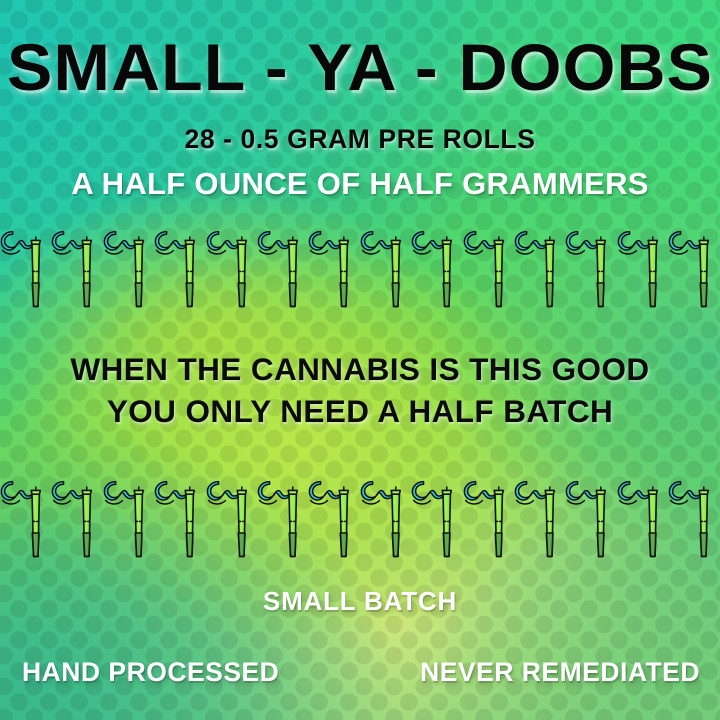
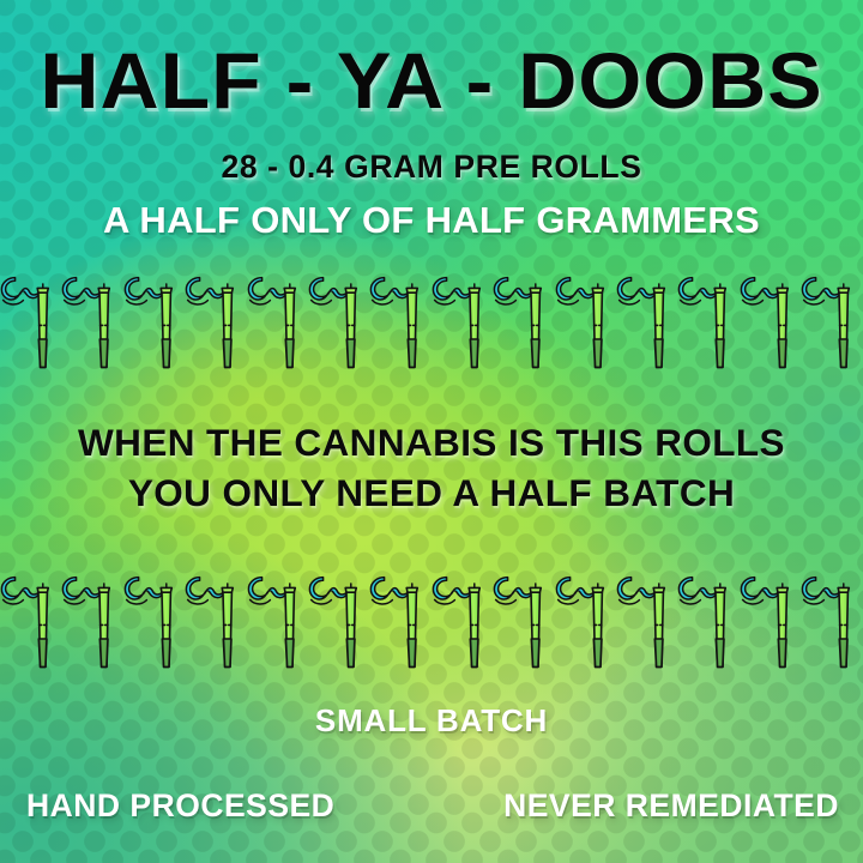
- SMALL - YA - DOOBS
+ HALF - YA - DOOBS
- 28 - 0.5 GRAM PRE ROLLS
+ 28 - 0.4 GRAM PRE ROLLS
- A HALF OUNCE OF HALF GRAMMERS
+ A HALF ONLY OF HALF GRAMMERS
- WHEN THE CANNABIS IS THIS GOOD
+ WHEN THE CANNABIS IS THIS ROLLS
  YOU ONLY NEED A HALF BATCH
  SMALL BATCH
  HAND PROCESSED
  NEVER REMEDIATED
